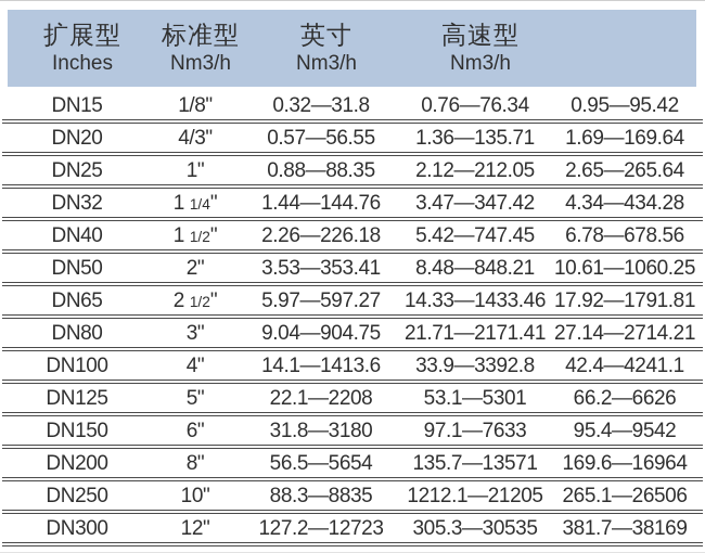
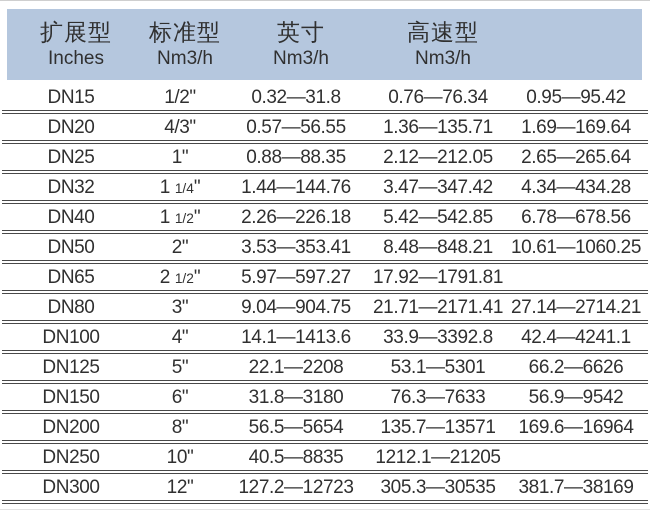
  扩展型
  Inches
  标准型
  Nm3/h
  英寸
  Nm3/h
  高速型
  Nm3/h
  DN15
- 1/8"
+ 1/2"
  0.32—31.8
  0.76—76.34
  0.95—95.42
  DN20
  4/3"
  0.57—56.55
  1.36—135.71
  1.69—169.64
  DN25
  1"
  0.88—88.35
  2.12—212.05
  2.65—265.64
  DN32
  1 1/4"
  1.44—144.76
  3.47—347.42
  4.34—434.28
  DN40
  1 1/2"
  2.26—226.18
- 5.42—747.45
+ 5.42—542.85
  6.78—678.56
  DN50
  2"
  3.53—353.41
  8.48—848.21
  10.61—1060.25
  DN65
  2 1/2"
  5.97—597.27
- 14.33—1433.46
  17.92—1791.81
  DN80
  3"
  9.04—904.75
  21.71—2171.41
  27.14—2714.21
  DN100
  4"
  14.1—1413.6
  33.9—3392.8
  42.4—4241.1
  DN125
  5"
  22.1—2208
  53.1—5301
  66.2—6626
  DN150
  6"
  31.8—3180
- 97.1—7633
+ 76.3—7633
- 95.4—9542
+ 56.9—9542
  DN200
  8"
  56.5—5654
  135.7—13571
  169.6—16964
  DN250
  10"
- 88.3—8835
+ 40.5—8835
  1212.1—21205
- 265.1—26506
  DN300
  12"
  127.2—12723
  305.3—30535
  381.7—38169
